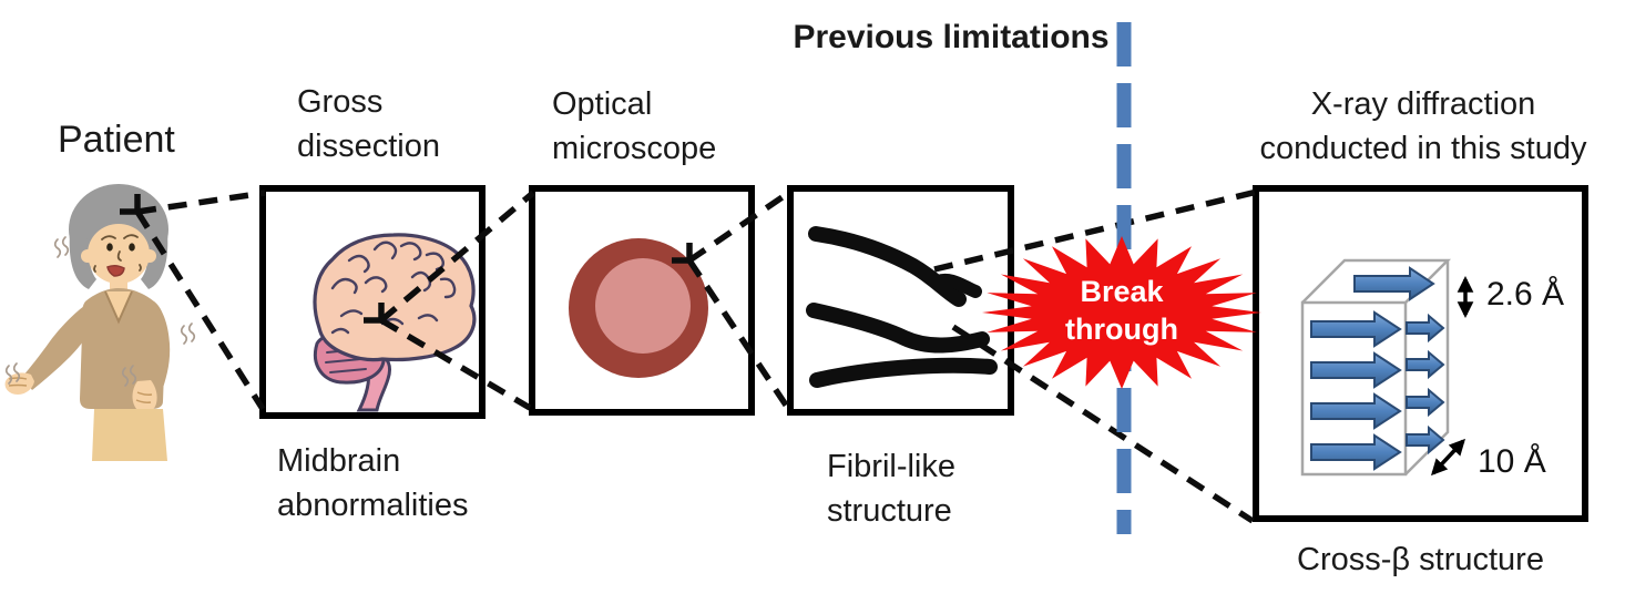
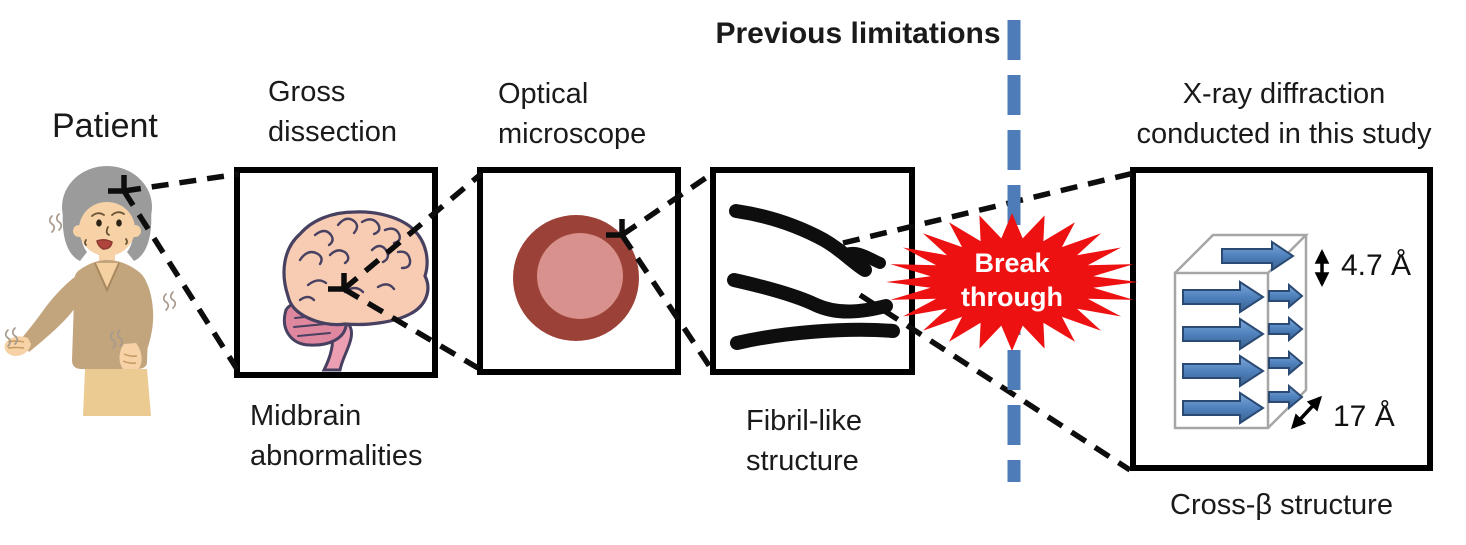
  Patient
  Gross
  dissection
  Optical
  microscope
  Previous limitations
  X-ray diffraction
  conducted in this study
  Midbrain
  abnormalities
  Fibril-like
  structure
  Cross-β structure
  Break
  through
- 2.6 Å
+ 4.7 Å
- 10 Å
+ 17 Å
